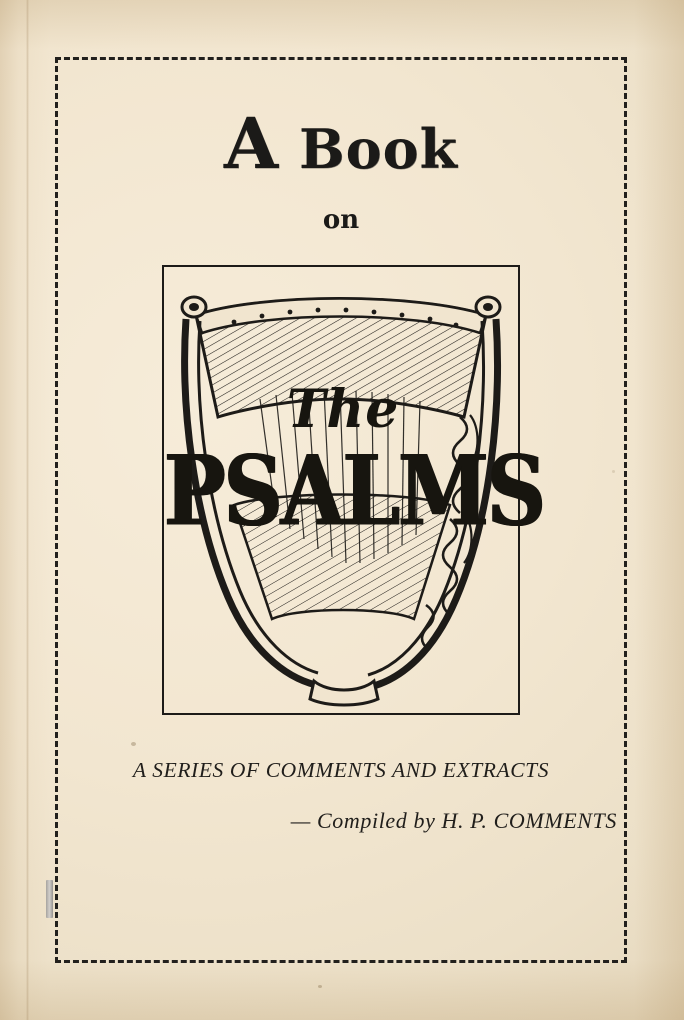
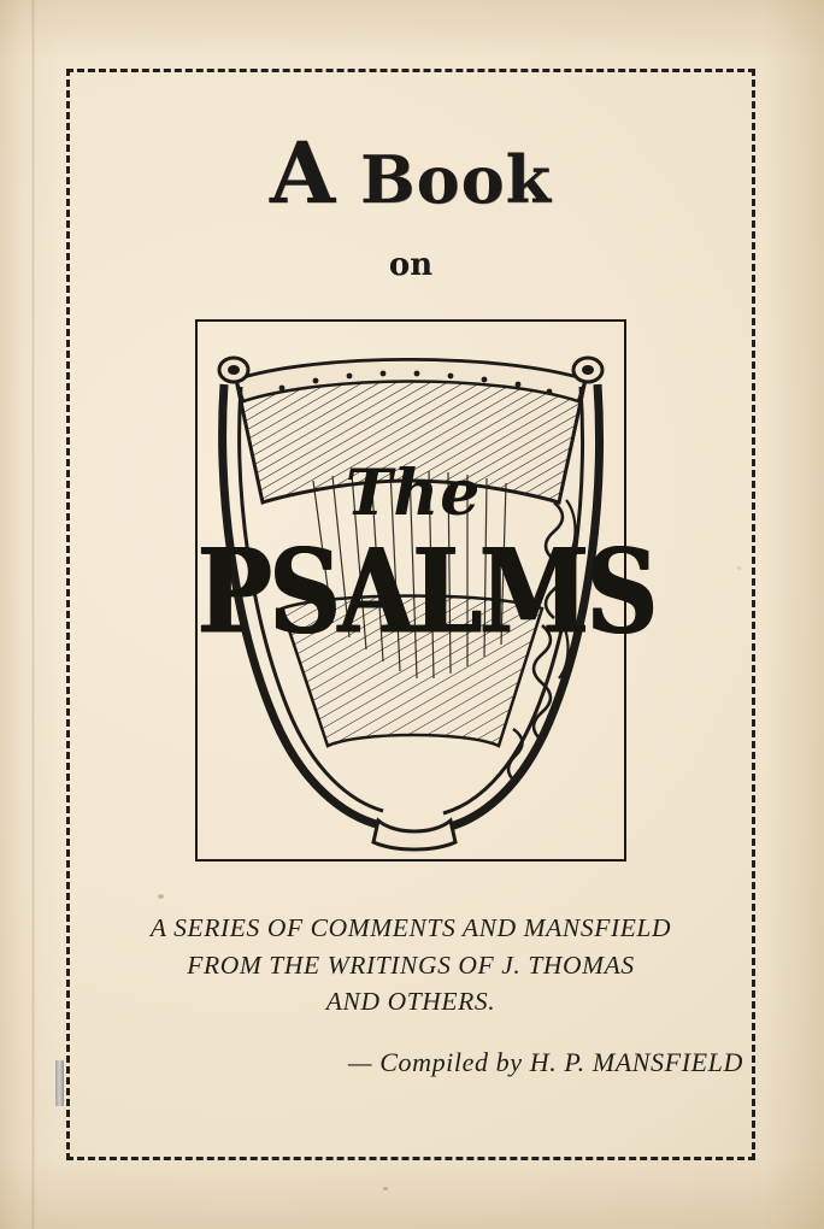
  A Book
  on
  The
  PSALMS
- A SERIES OF COMMENTS AND EXTRACTS
+ A SERIES OF COMMENTS AND MANSFIELD
+ FROM THE WRITINGS OF J. THOMAS
+ AND OTHERS.
- — Compiled by H. P. COMMENTS
+ — Compiled by H. P. MANSFIELD
